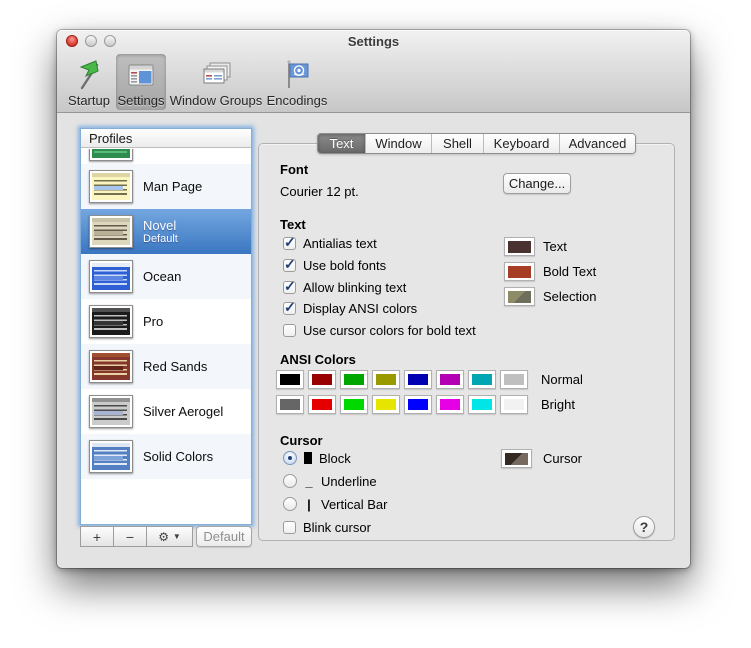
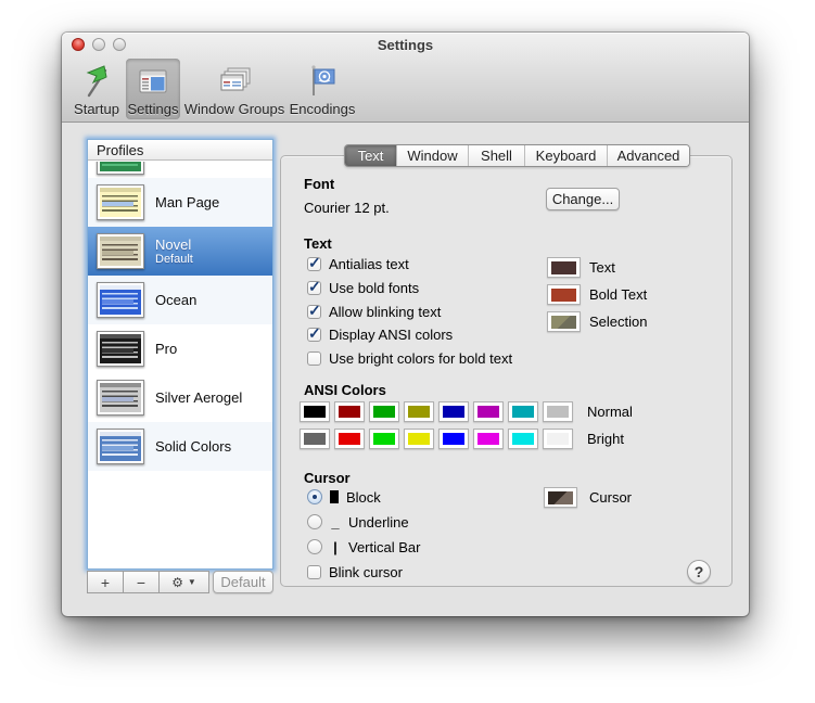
  Settings
  Startup
  Settings
  Window Groups
  Encodings
  Profiles
  Man Page
  Novel
  Default
  Ocean
  Pro
- Red Sands
  Silver Aerogel
  Solid Colors
  +
  −
  ⚙
  ▼
  Default
  Text
  Window
  Shell
  Keyboard
  Advanced
  Font
  Courier 12 pt.
  Change...
  Text
  ANSI Colors
  Cursor
  Blink cursor
  ?
  ✓
  Antialias text
  ✓
  Use bold fonts
  ✓
  Allow blinking text
  ✓
  Display ANSI colors
- Use cursor colors for bold text
+ Use bright colors for bold text
  Text
  Bold Text
  Selection
  Normal
  Bright
  Block
  _
  Underline
  |
  Vertical Bar
  Cursor
